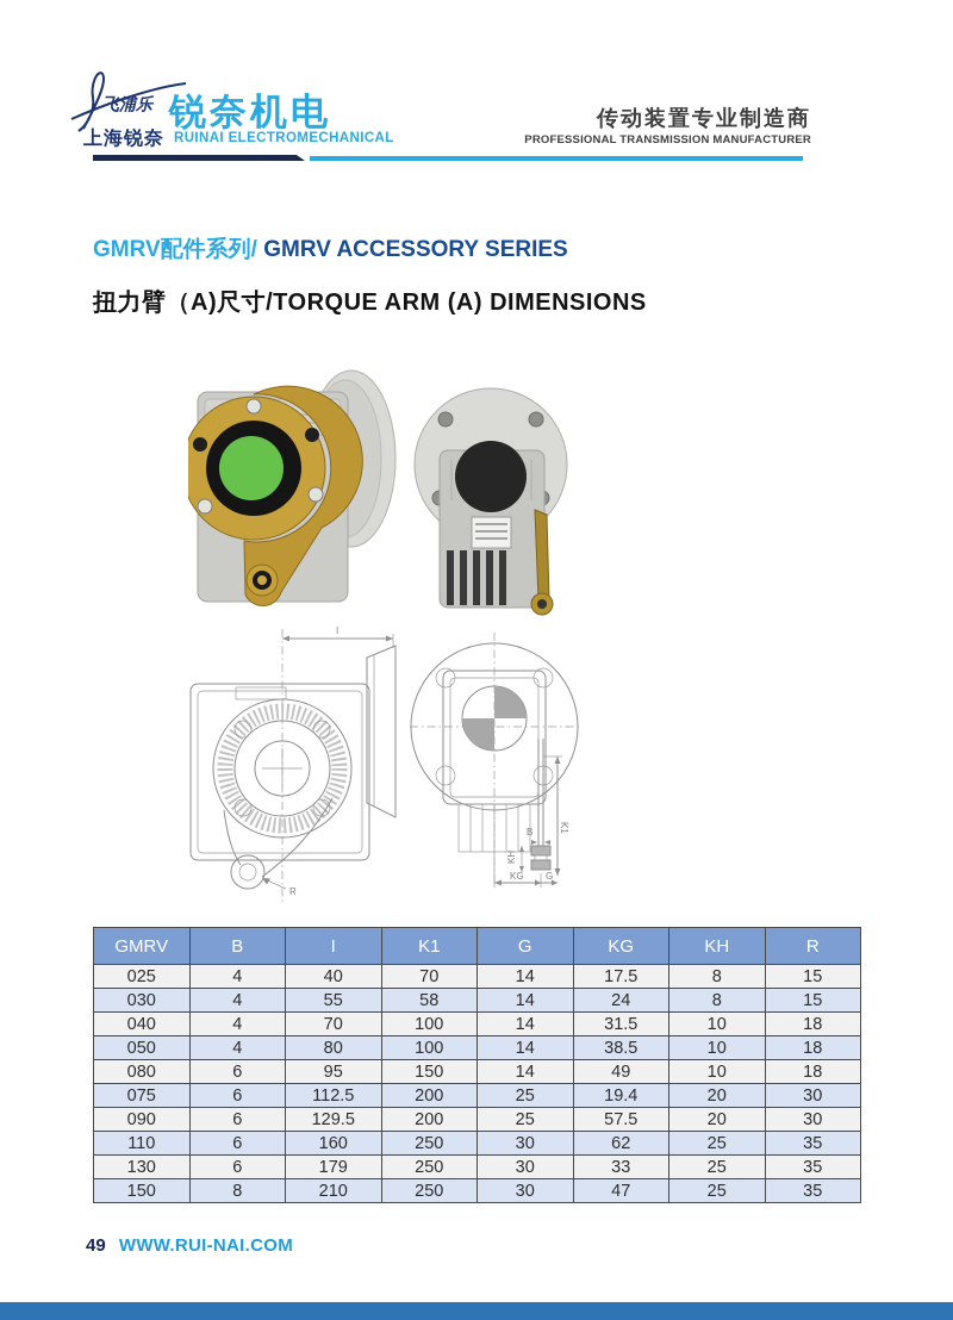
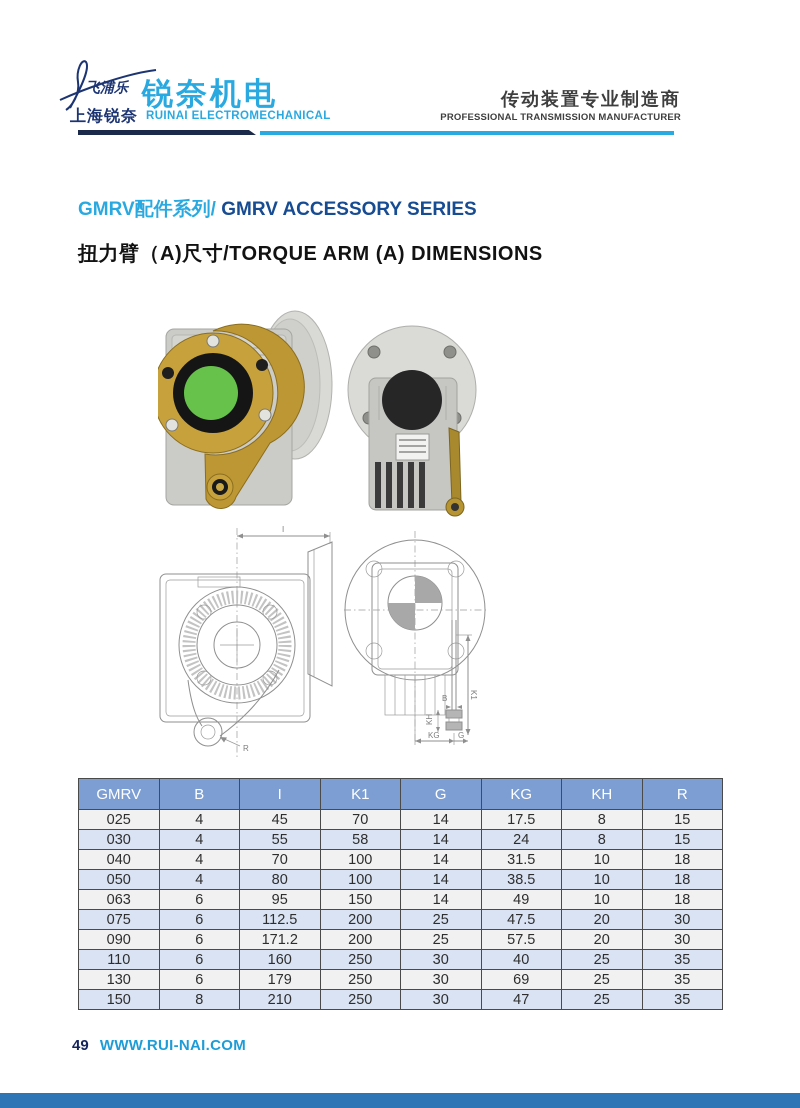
  飞浦乐
  上海锐奈
  锐奈机电
  RUINAI ELECTROMECHANICAL
  传动装置专业制造商
  PROFESSIONAL TRANSMISSION MANUFACTURER
  GMRV配件系列/ GMRV ACCESSORY SERIES
  扭力臂（A)尺寸/TORQUE ARM (A) DIMENSIONS
  I
  R
  B
  KG
  G
  GMRV	B	I	K1	G	KG	KH	R
- 025	4	40	70	14	17.5	8	15
+ 025	4	45	70	14	17.5	8	15
  030	4	55	58	14	24	8	15
  040	4	70	100	14	31.5	10	18
  050	4	80	100	14	38.5	10	18
- 080	6	95	150	14	49	10	18
+ 063	6	95	150	14	49	10	18
- 075	6	112.5	200	25	19.4	20	30
+ 075	6	112.5	200	25	47.5	20	30
- 090	6	129.5	200	25	57.5	20	30
+ 090	6	171.2	200	25	57.5	20	30
- 110	6	160	250	30	62	25	35
+ 110	6	160	250	30	40	25	35
- 130	6	179	250	30	33	25	35
+ 130	6	179	250	30	69	25	35
  150	8	210	250	30	47	25	35
  49 WWW.RUI-NAI.COM
